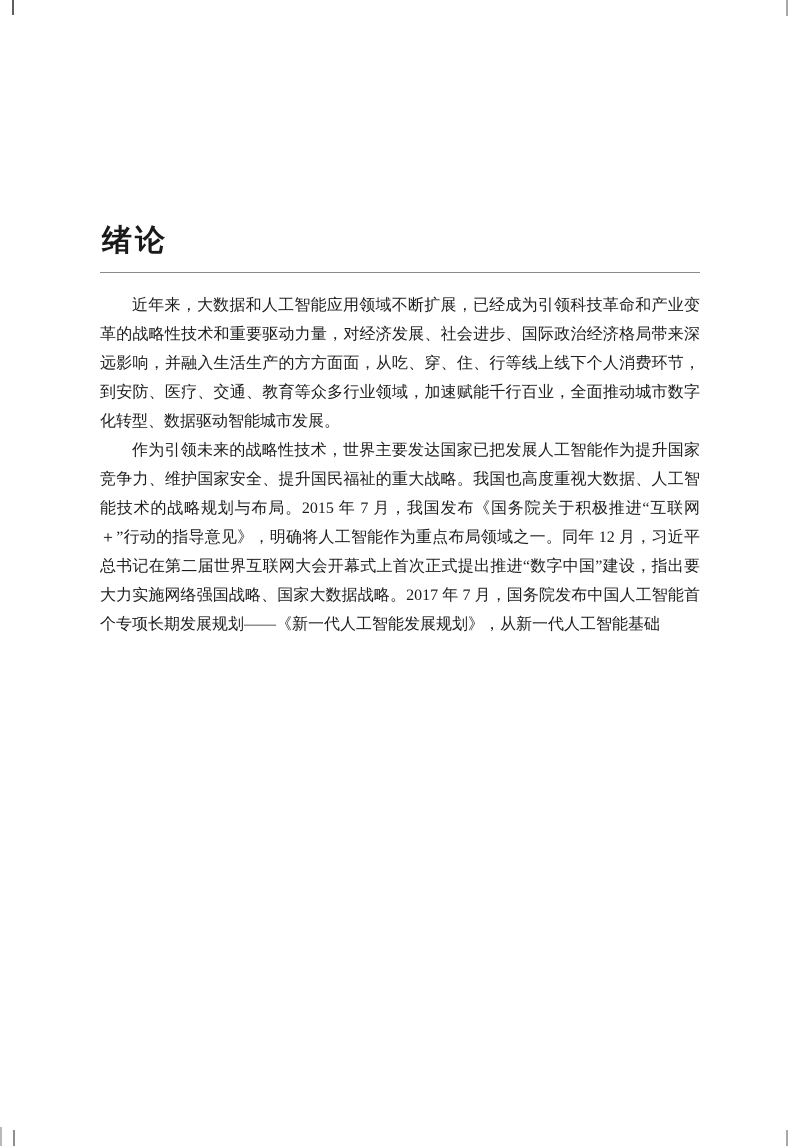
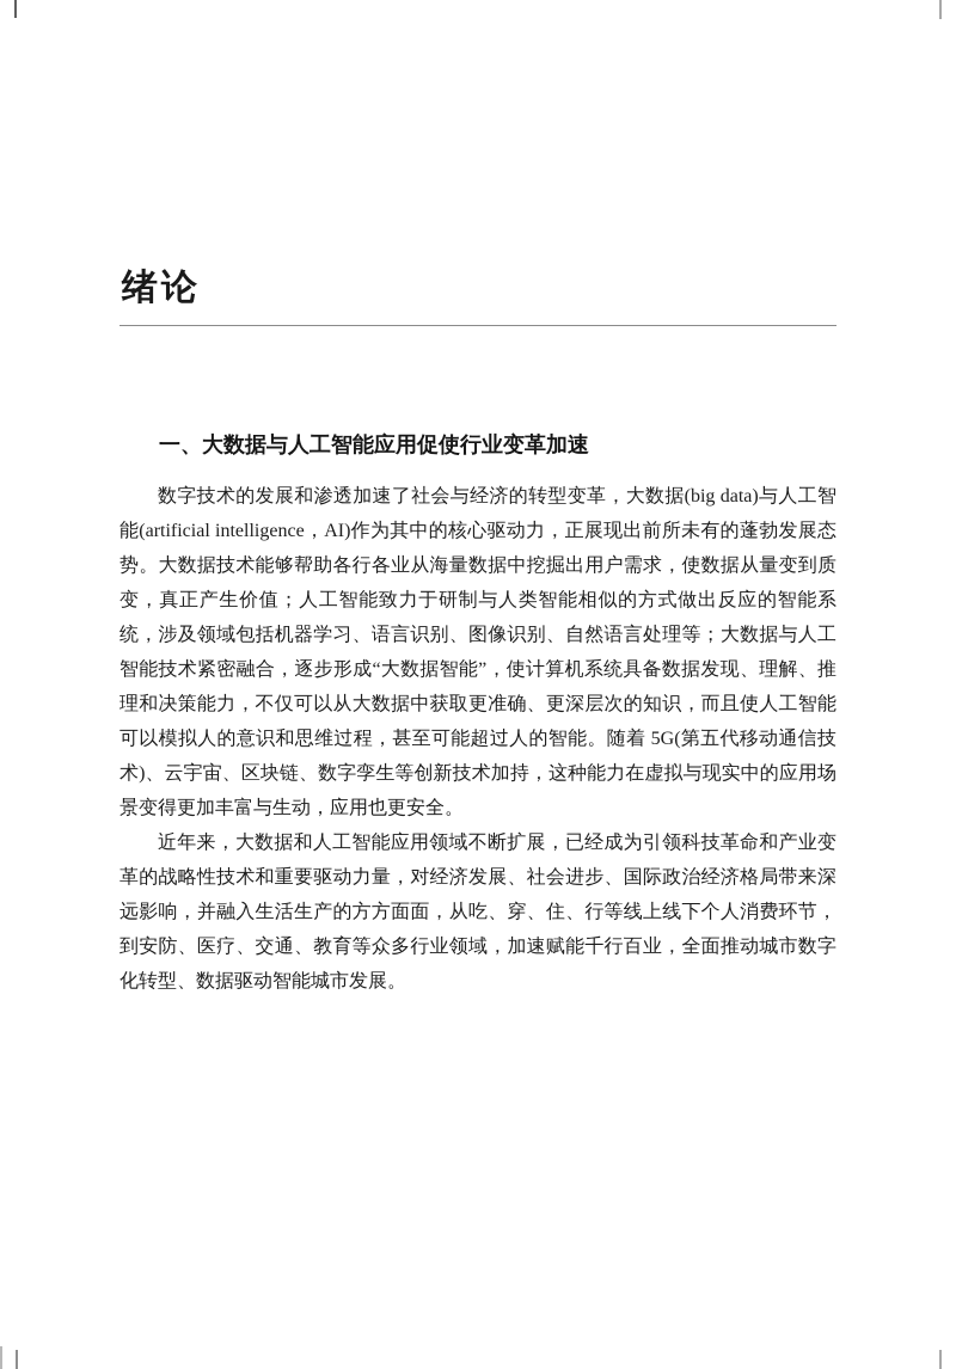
  绪论
+ 一、大数据与人工智能应用促使行业变革加速
+ 数字技术的发展和渗透加速了社会与经济的转型变革，大数据(big data)与人工智能(artificial intelligence，AI)作为其中的核心驱动力，正展现出前所未有的蓬勃发展态势。大数据技术能够帮助各行各业从海量数据中挖掘出用户需求，使数据从量变到质变，真正产生价值；人工智能致力于研制与人类智能相似的方式做出反应的智能系统，涉及领域包括机器学习、语言识别、图像识别、自然语言处理等；大数据与人工智能技术紧密融合，逐步形成“大数据智能”，使计算机系统具备数据发现、理解、推理和决策能力，不仅可以从大数据中获取更准确、更深层次的知识，而且使人工智能可以模拟人的意识和思维过程，甚至可能超过人的智能。随着 5G(第五代移动通信技术)、云宇宙、区块链、数字孪生等创新技术加持，这种能力在虚拟与现实中的应用场景变得更加丰富与生动，应用也更安全。
  近年来，大数据和人工智能应用领域不断扩展，已经成为引领科技革命和产业变革的战略性技术和重要驱动力量，对经济发展、社会进步、国际政治经济格局带来深远影响，并融入生活生产的方方面面，从吃、穿、住、行等线上线下个人消费环节，到安防、医疗、交通、教育等众多行业领域，加速赋能千行百业，全面推动城市数字化转型、数据驱动智能城市发展。
- 作为引领未来的战略性技术，世界主要发达国家已把发展人工智能作为提升国家竞争力、维护国家安全、提升国民福祉的重大战略。我国也高度重视大数据、人工智能技术的战略规划与布局。2015 年 7 月，我国发布《国务院关于积极推进“互联网 ＋”行动的指导意见》，明确将人工智能作为重点布局领域之一。同年 12 月，习近平总书记在第二届世界互联网大会开幕式上首次正式提出推进“数字中国”建设，指出要大力实施网络强国战略、国家大数据战略。2017 年 7 月，国务院发布中国人工智能首个专项长期发展规划——《新一代人工智能发展规划》，从新一代人工智能基础
